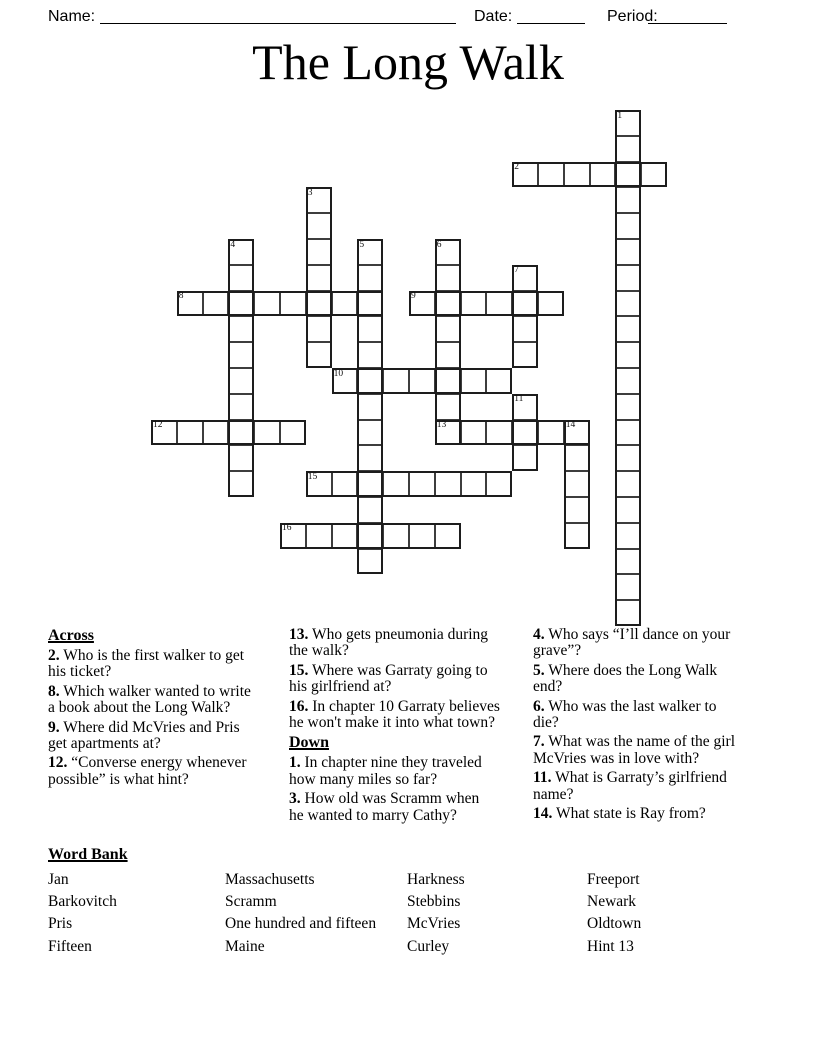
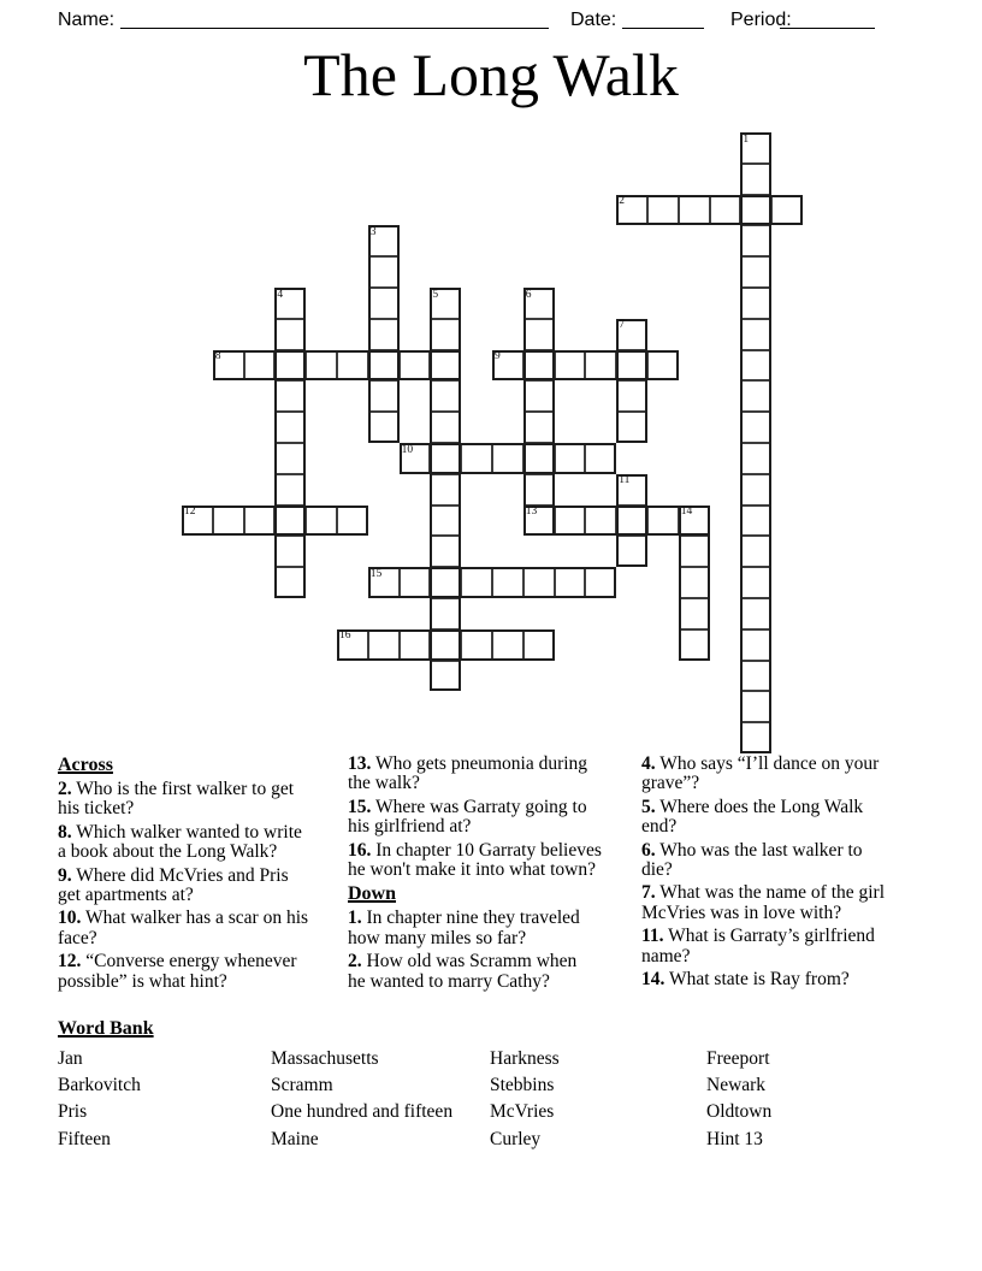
  Name:
  Date:
  Period:
  The Long Walk
  1
  2
  3
  4
  5
  6
  7
  8
  9
  10
  11
  12
  13
  14
  15
  16
  Across
  2. Who is the first walker to get
  his ticket?
  8. Which walker wanted to write
  a book about the Long Walk?
  9. Where did McVries and Pris
  get apartments at?
+ 10. What walker has a scar on his
+ face?
  12. “Converse energy whenever
  possible” is what hint?
  13. Who gets pneumonia during
  the walk?
  15. Where was Garraty going to
  his girlfriend at?
  16. In chapter 10 Garraty believes
  he won't make it into what town?
  Down
  1. In chapter nine they traveled
  how many miles so far?
- 3. How old was Scramm when
+ 2. How old was Scramm when
  he wanted to marry Cathy?
  4. Who says “I’ll dance on your
  grave”?
  5. Where does the Long Walk
  end?
  6. Who was the last walker to
  die?
  7. What was the name of the girl
  McVries was in love with?
  11. What is Garraty’s girlfriend
  name?
  14. What state is Ray from?
  Word Bank
  Jan
  Barkovitch
  Pris
  Fifteen
  Massachusetts
  Scramm
  One hundred and fifteen
  Maine
  Harkness
  Stebbins
  McVries
  Curley
  Freeport
  Newark
  Oldtown
  Hint 13
